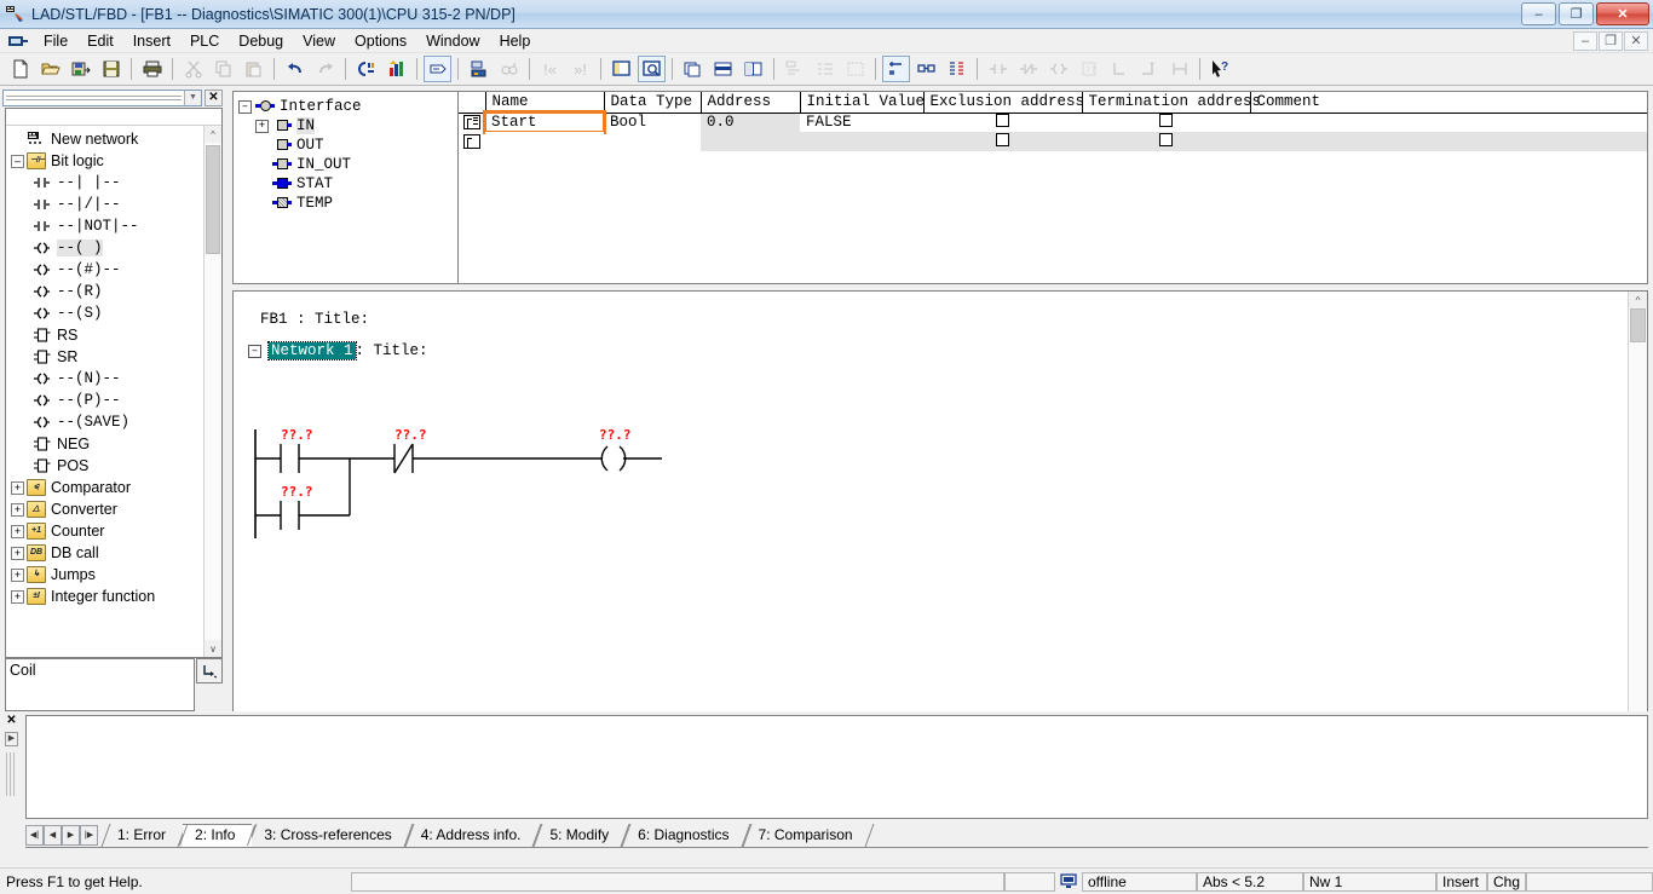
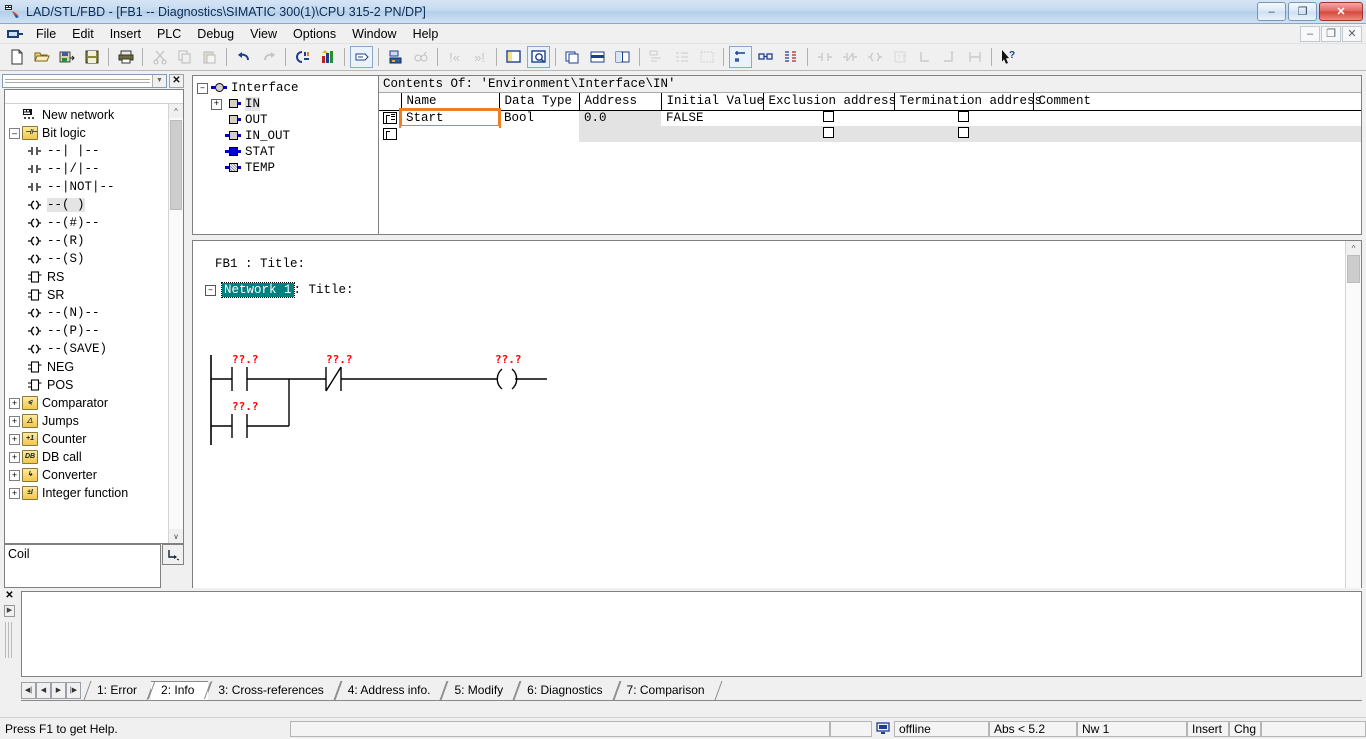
  LAD/STL/FBD - [FB1 -- Diagnostics\SIMATIC 300(1)\CPU 315-2 PN/DP]
  –
  ❐
  ✕
  File
  Edit
  Insert
  PLC
  Debug
  View
  Options
  Window
  Help
  –
  ❐
  ✕
  !«
  »!
  ??
  ?
  ✕
  New network
  –
  Bit logic
  --| |--
  --|/|--
  --|NOT|--
  --( )
  --(#)--
  --(R)
  --(S)
  RS
  SR
  --(N)--
  --(P)--
  --(SAVE)
  NEG
  POS
  +
  Comparator
  +
- Converter
+ Jumps
  +
  Counter
  +
  DB call
  +
- Jumps
+ Converter
  +
  Integer function
  ^
  ∨
  Coil
  –
  Interface
  +
  IN
  OUT
  IN_OUT
  STAT
  TEMP
+ Contents Of: 'Environment\Interface\IN'
  	Name	Data Type	Address	Initial Value	Exclusion address	Termination addres	Comment
  	Start	Bool	0.0	FALSE
  FB1 : Title:
  –
  Network 1
  : Title:
  ??.?
  ??.?
  ??.?
  ??.?
  ^
  ✕
  1: Error
  2: Info
  3: Cross-references
  4: Address info.
  5: Modify
  6: Diagnostics
  7: Comparison
  Press F1 to get Help.
  offline
  Abs < 5.2
  Nw 1
  Insert
  Chg
